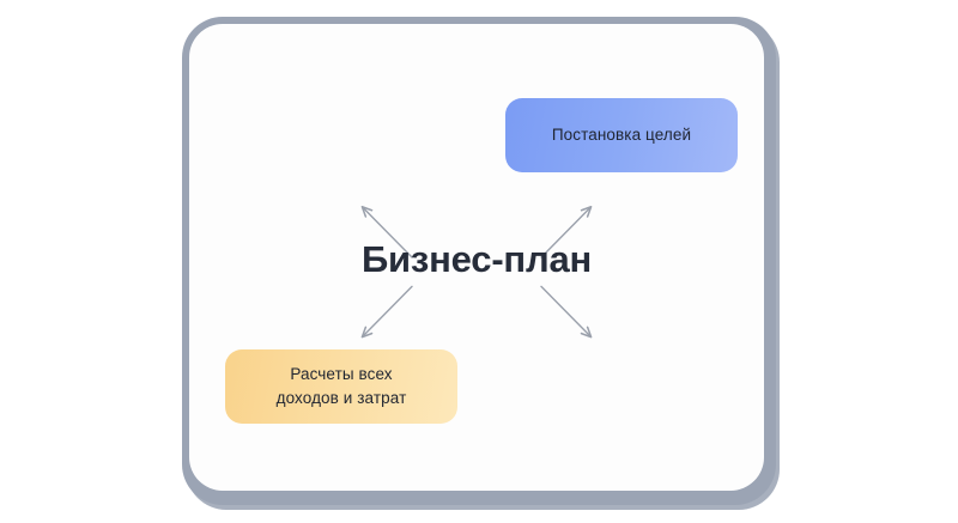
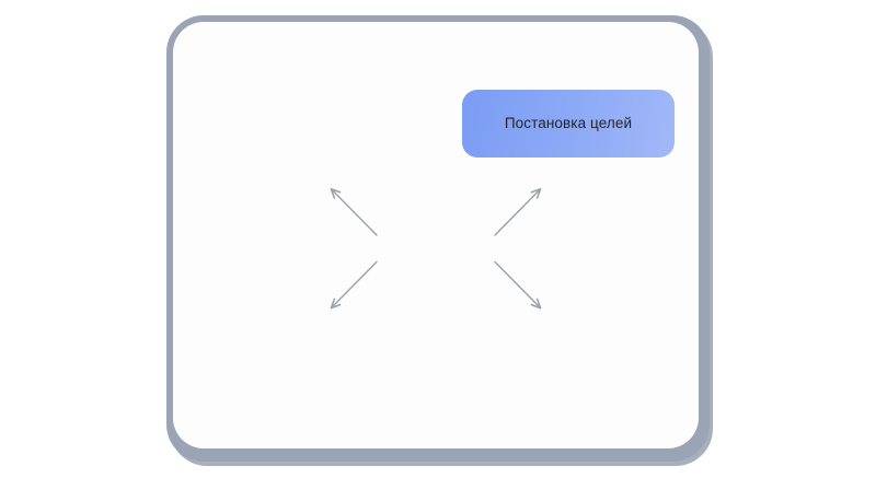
  Постановка целей
- Расчеты всех
- доходов и затрат
- Бизнес-план
